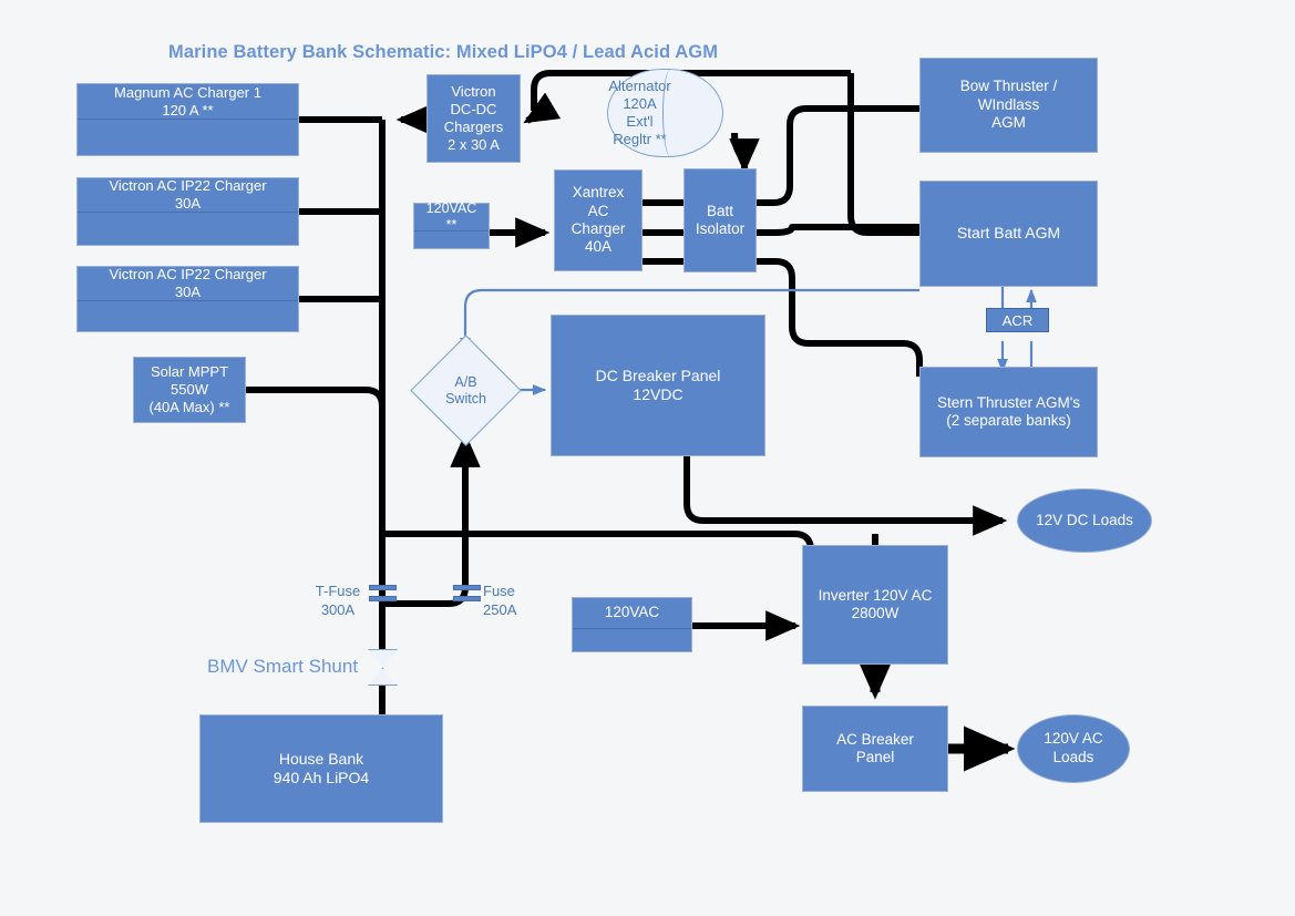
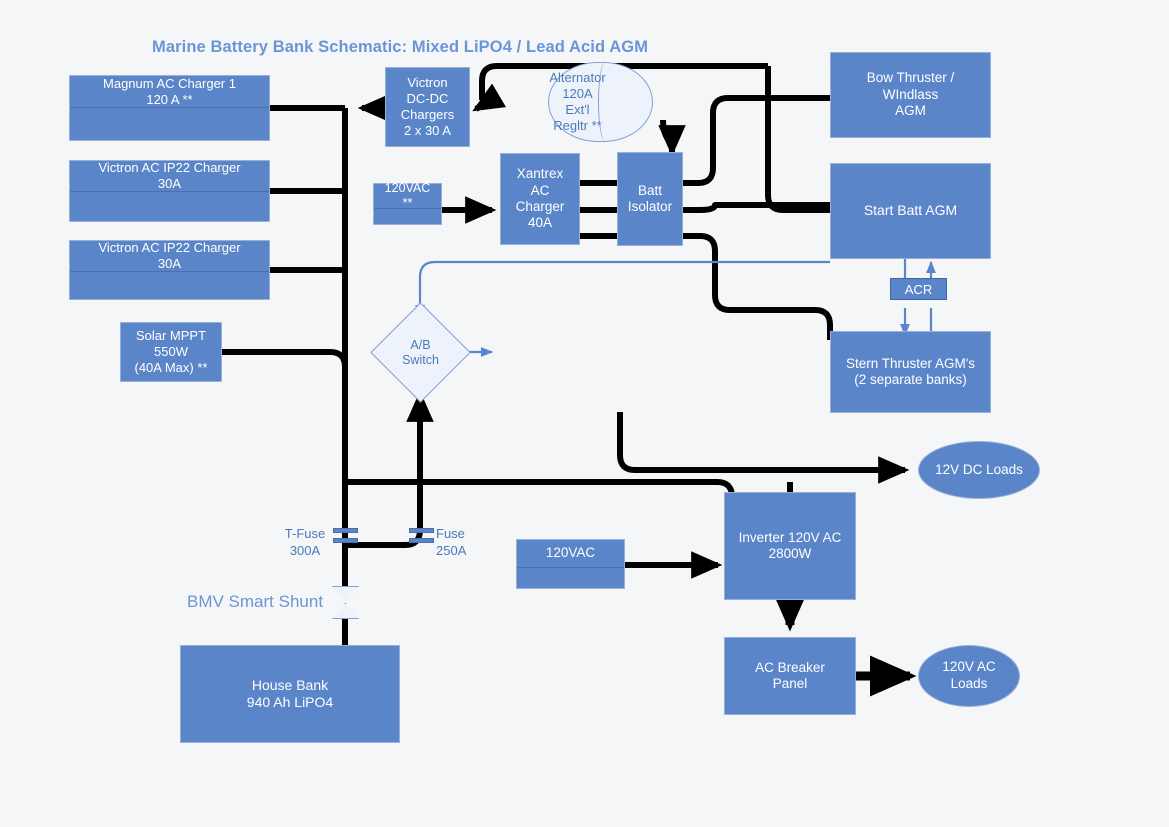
  Marine Battery Bank Schematic: Mixed LiPO4 / Lead Acid AGM
  Magnum AC Charger 1
  120 A **
  Victron AC IP22 Charger
  30A
  Victron AC IP22 Charger
  30A
  Solar MPPT
  550W
  (40A Max) **
  Victron
  DC-DC
  Chargers
  2 x 30 A
  120VAC
  **
  Xantrex
  AC
  Charger
  40A
  Alternator
  120A
  Ext'l
  Regltr **
  Batt
  Isolator
  Bow Thruster /
  WIndlass
  AGM
  Start Batt AGM
  ACR
  Stern Thruster AGM's
  (2 separate banks)
  A/B
  Switch
- DC Breaker Panel
- 12VDC
  12V DC Loads
  T-Fuse
  300A
  Fuse
  250A
  BMV Smart Shunt
  House Bank
  940 Ah LiPO4
  120VAC
  Inverter 120V AC
  2800W
  AC Breaker
  Panel
  120V AC
  Loads
